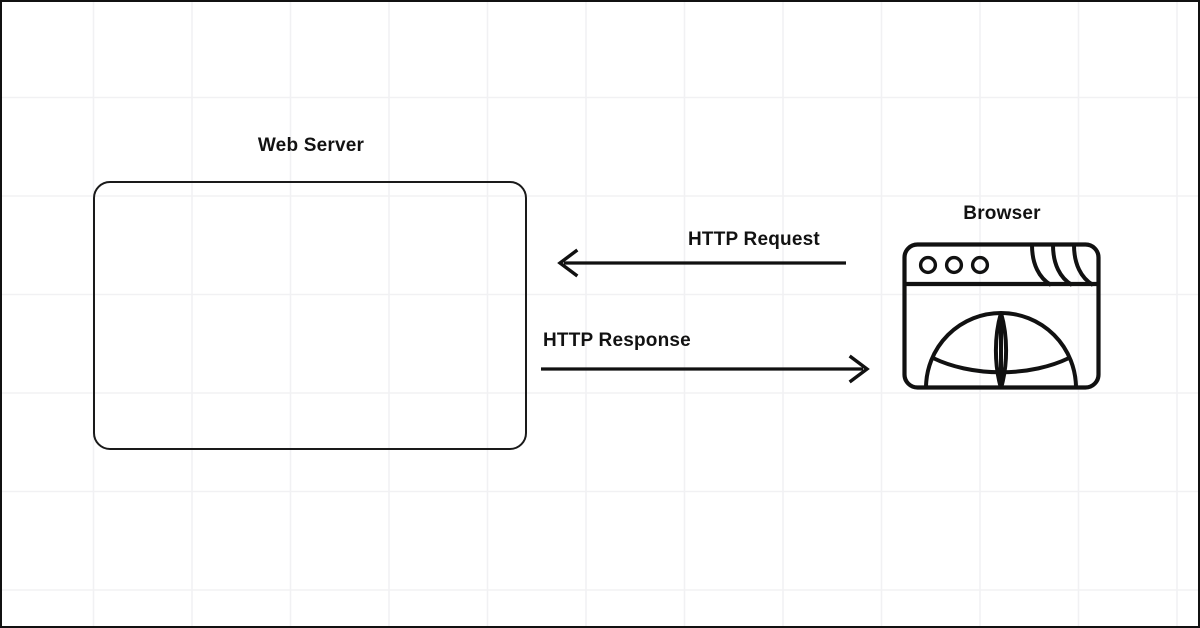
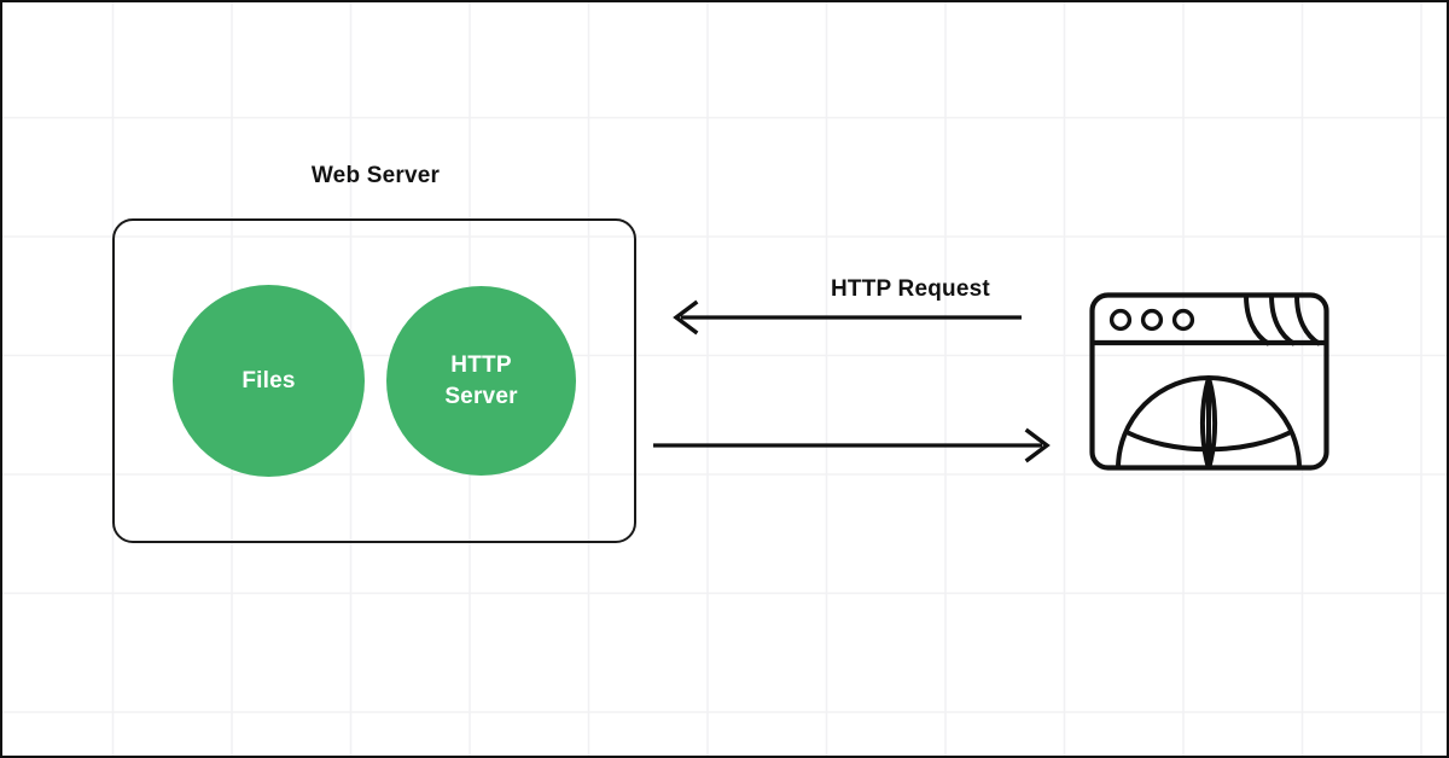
  Web Server
+ Files
+ HTTP
+ Server
  HTTP Request
- HTTP Response
- Browser
